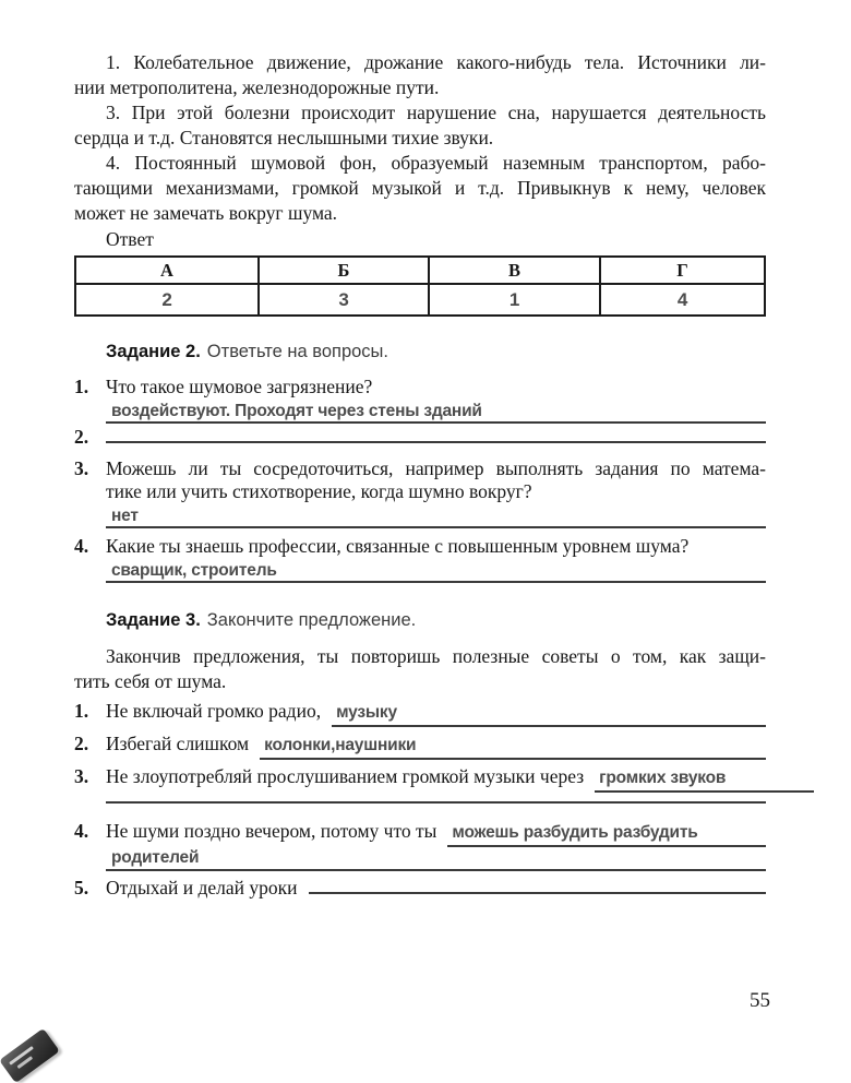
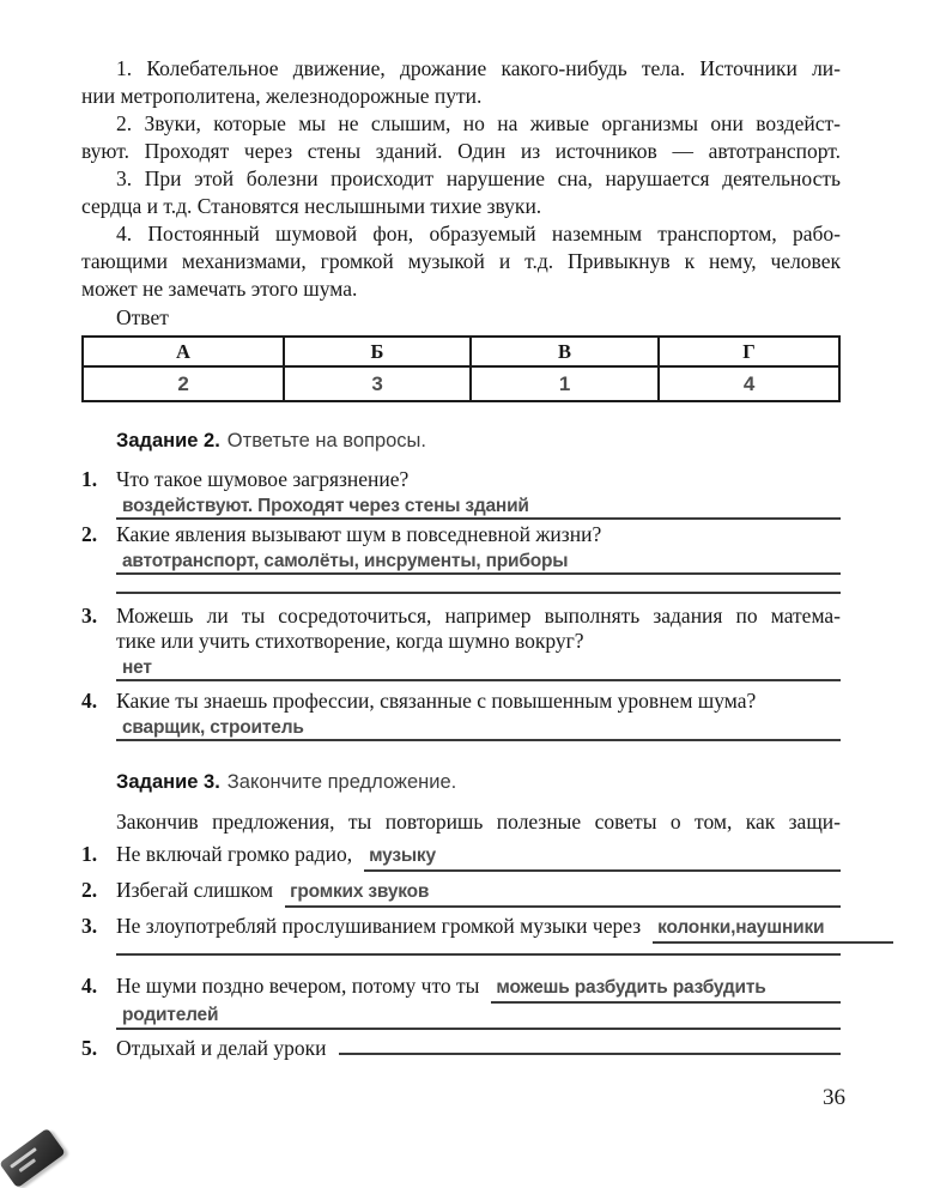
  1. Колебательное движение, дрожание какого-нибудь тела. Источники ли-
  нии метрополитена, железнодорожные пути.
+ 2. Звуки, которые мы не слышим, но на живые организмы они воздейст-
+ вуют. Проходят через стены зданий. Один из источников — автотранспорт.
  3. При этой болезни происходит нарушение сна, нарушается деятельность
  сердца и т.д. Становятся неслышными тихие звуки.
  4. Постоянный шумовой фон, образуемый наземным транспортом, рабо-
  тающими механизмами, громкой музыкой и т.д. Привыкнув к нему, человек
- может не замечать вокруг шума.
+ может не замечать этого шума.
  Ответ
  А	Б	В	Г
  2	3	1	4
  Задание 2. Ответьте на вопросы.
  1.
  Что такое шумовое загрязнение?
  воздействуют. Проходят через стены зданий
  2.
+ Какие явления вызывают шум в повседневной жизни?
+ автотранспорт, самолёты, инсрументы, приборы
  3.
  Можешь ли ты сосредоточиться, например выполнять задания по матема-
  тике или учить стихотворение, когда шумно вокруг?
  нет
  4.
  Какие ты знаешь профессии, связанные с повышенным уровнем шума?
  сварщик, строитель
  Задание 3. Закончите предложение.
  Закончив предложения, ты повторишь полезные советы о том, как защи-
- тить себя от шума.
  1.
  Не включай громко радио,
  музыку
  2.
  Избегай слишком
- колонки,наушники
+ громких звуков
  3.
  Не злоупотребляй прослушиванием громкой музыки через
- громких звуков
+ колонки,наушники
  4.
  Не шуми поздно вечером, потому что ты
  можешь разбудить разбудить
  родителей
  5.
  Отдыхай и делай уроки
- 55
+ 36
